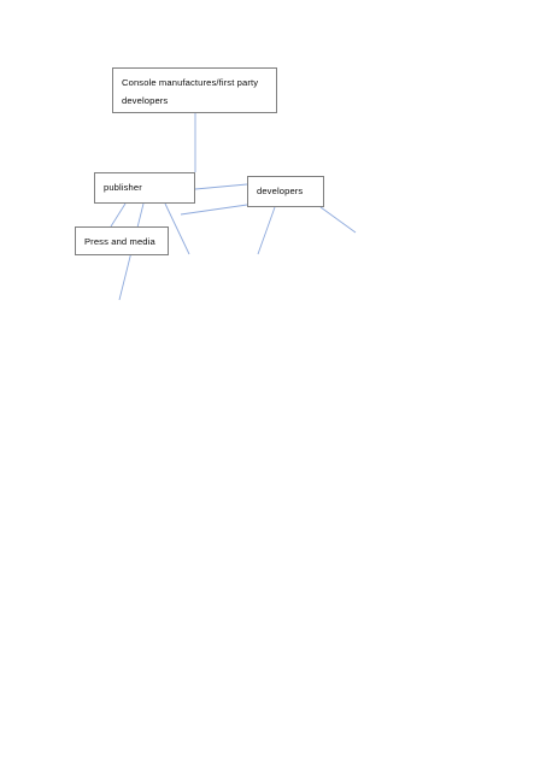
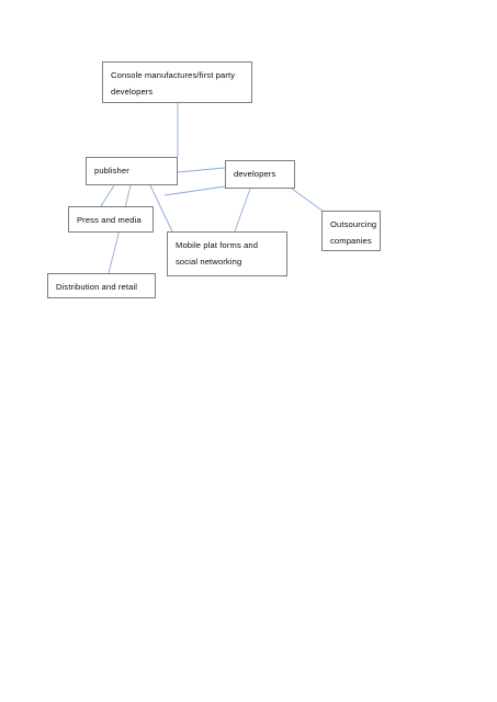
  Console manufactures/first party developers
  publisher
  developers
  Press and media
+ Mobile plat forms and social networking
+ Outsourcing companies
+ Distribution and retail
